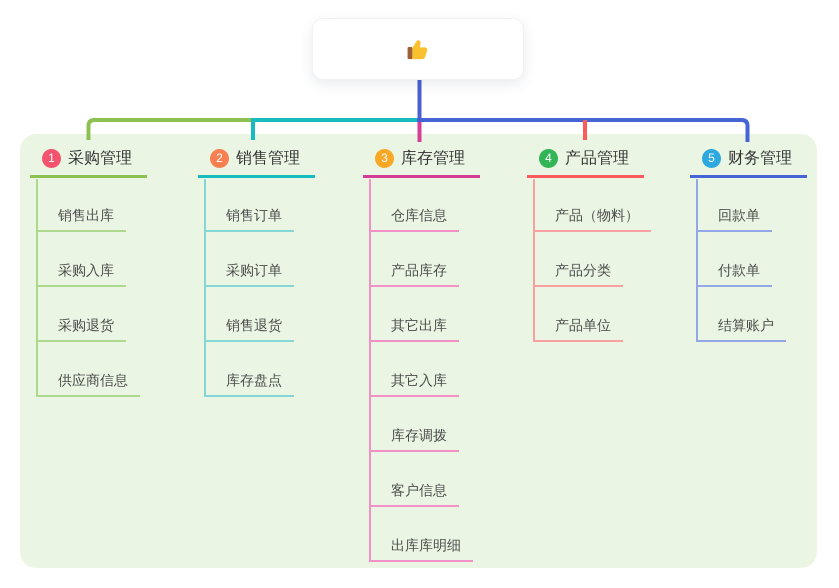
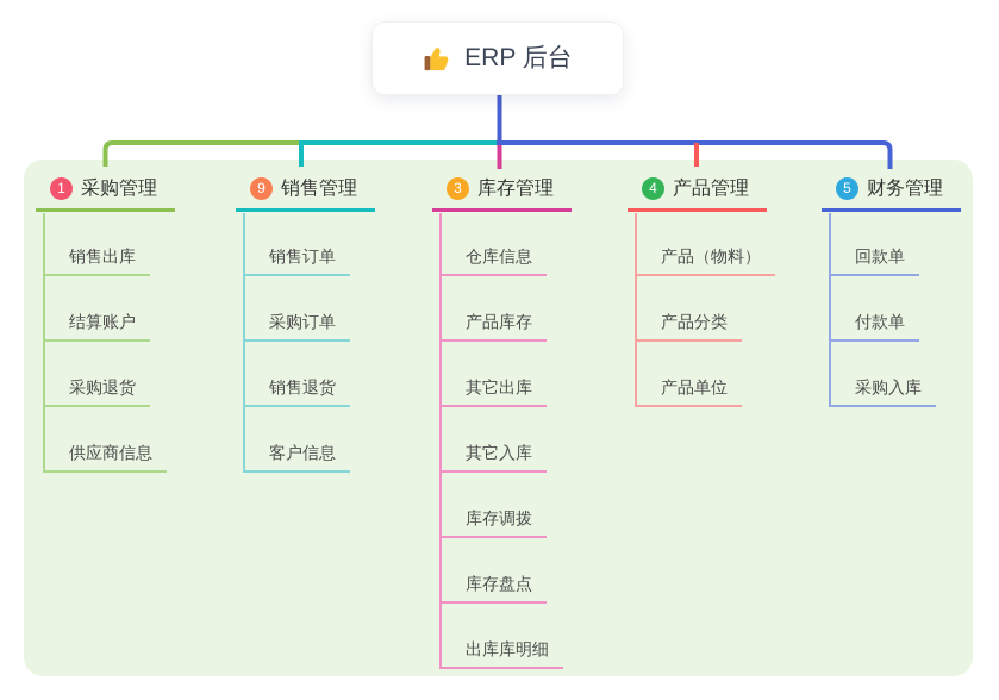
+ ERP 后台
  1
  采购管理
  销售出库
- 采购入库
+ 结算账户
  采购退货
  供应商信息
- 2
+ 9
  销售管理
  销售订单
  采购订单
  销售退货
- 库存盘点
+ 客户信息
  3
  库存管理
  仓库信息
  产品库存
  其它出库
  其它入库
  库存调拨
- 客户信息
+ 库存盘点
  出库库明细
  4
  产品管理
  产品（物料）
  产品分类
  产品单位
  5
  财务管理
  回款单
  付款单
- 结算账户
+ 采购入库
